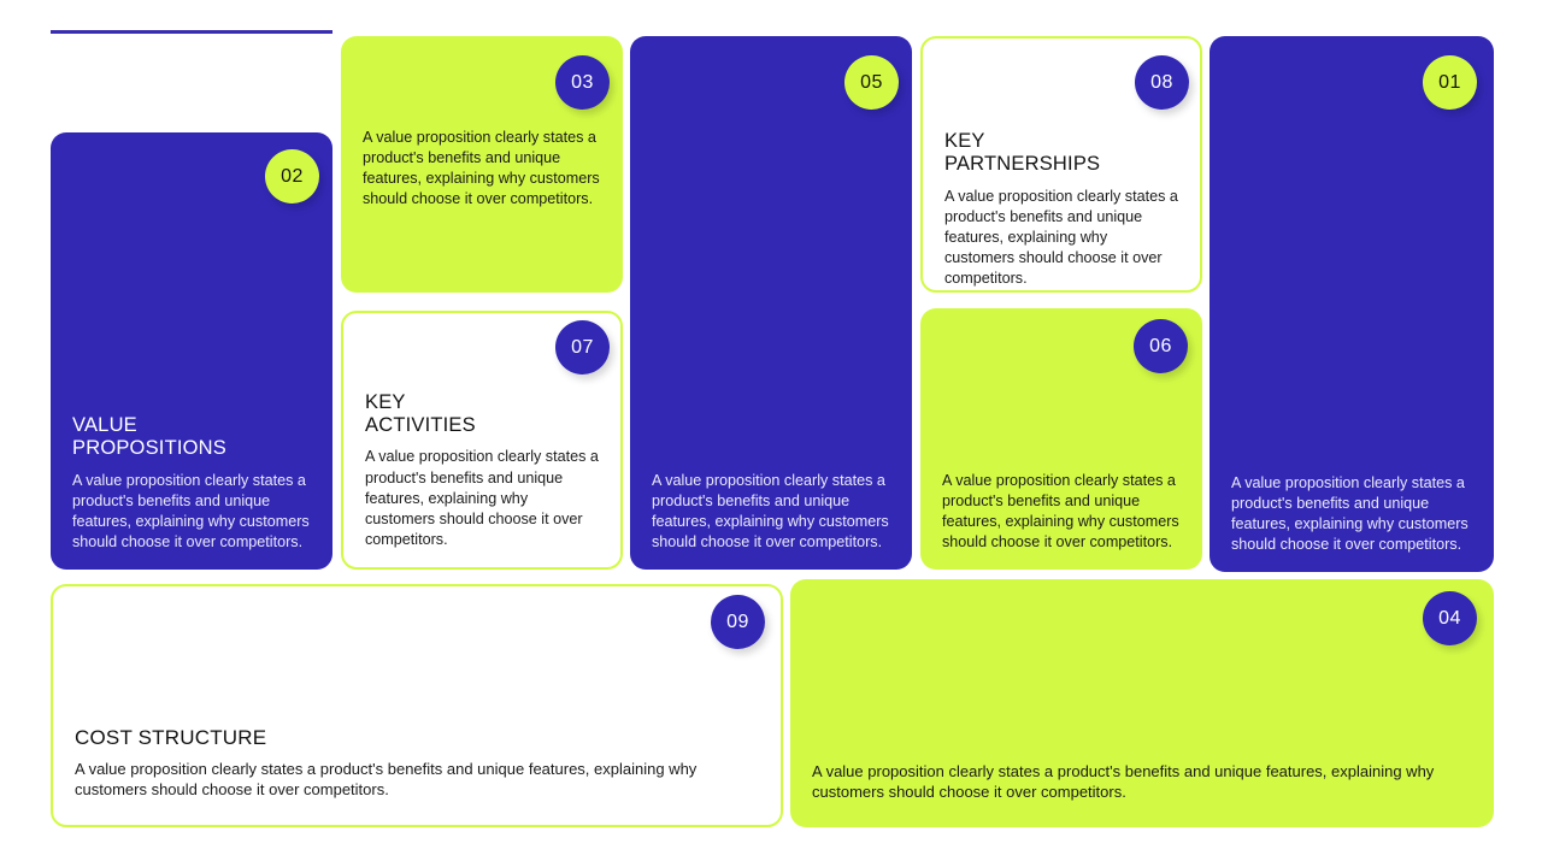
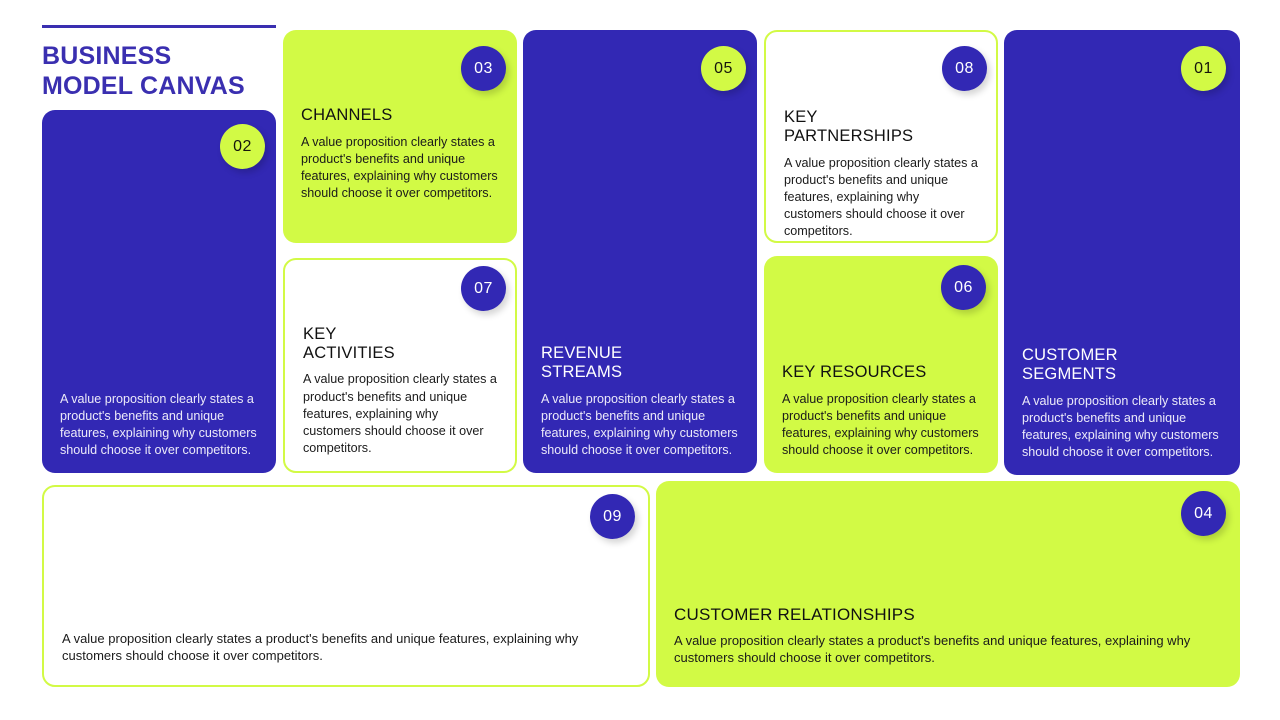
+ BUSINESS
+ MODEL CANVAS
  02
- VALUE
- PROPOSITIONS
  A value proposition clearly states a product's benefits and unique features, explaining why customers should choose it over competitors.
  03
+ CHANNELS
  A value proposition clearly states a product's benefits and unique features, explaining why customers should choose it over competitors.
  07
  KEY
  ACTIVITIES
  A value proposition clearly states a product's benefits and unique features, explaining why customers should choose it over competitors.
  05
+ REVENUE
+ STREAMS
  A value proposition clearly states a product's benefits and unique features, explaining why customers should choose it over competitors.
  08
  KEY
  PARTNERSHIPS
  A value proposition clearly states a product's benefits and unique features, explaining why customers should choose it over competitors.
  06
+ KEY RESOURCES
  A value proposition clearly states a product's benefits and unique features, explaining why customers should choose it over competitors.
  01
+ CUSTOMER
+ SEGMENTS
  A value proposition clearly states a product's benefits and unique features, explaining why customers should choose it over competitors.
  09
- COST STRUCTURE
  A value proposition clearly states a product's benefits and unique features, explaining why customers should choose it over competitors.
  04
+ CUSTOMER RELATIONSHIPS
  A value proposition clearly states a product's benefits and unique features, explaining why customers should choose it over competitors.
